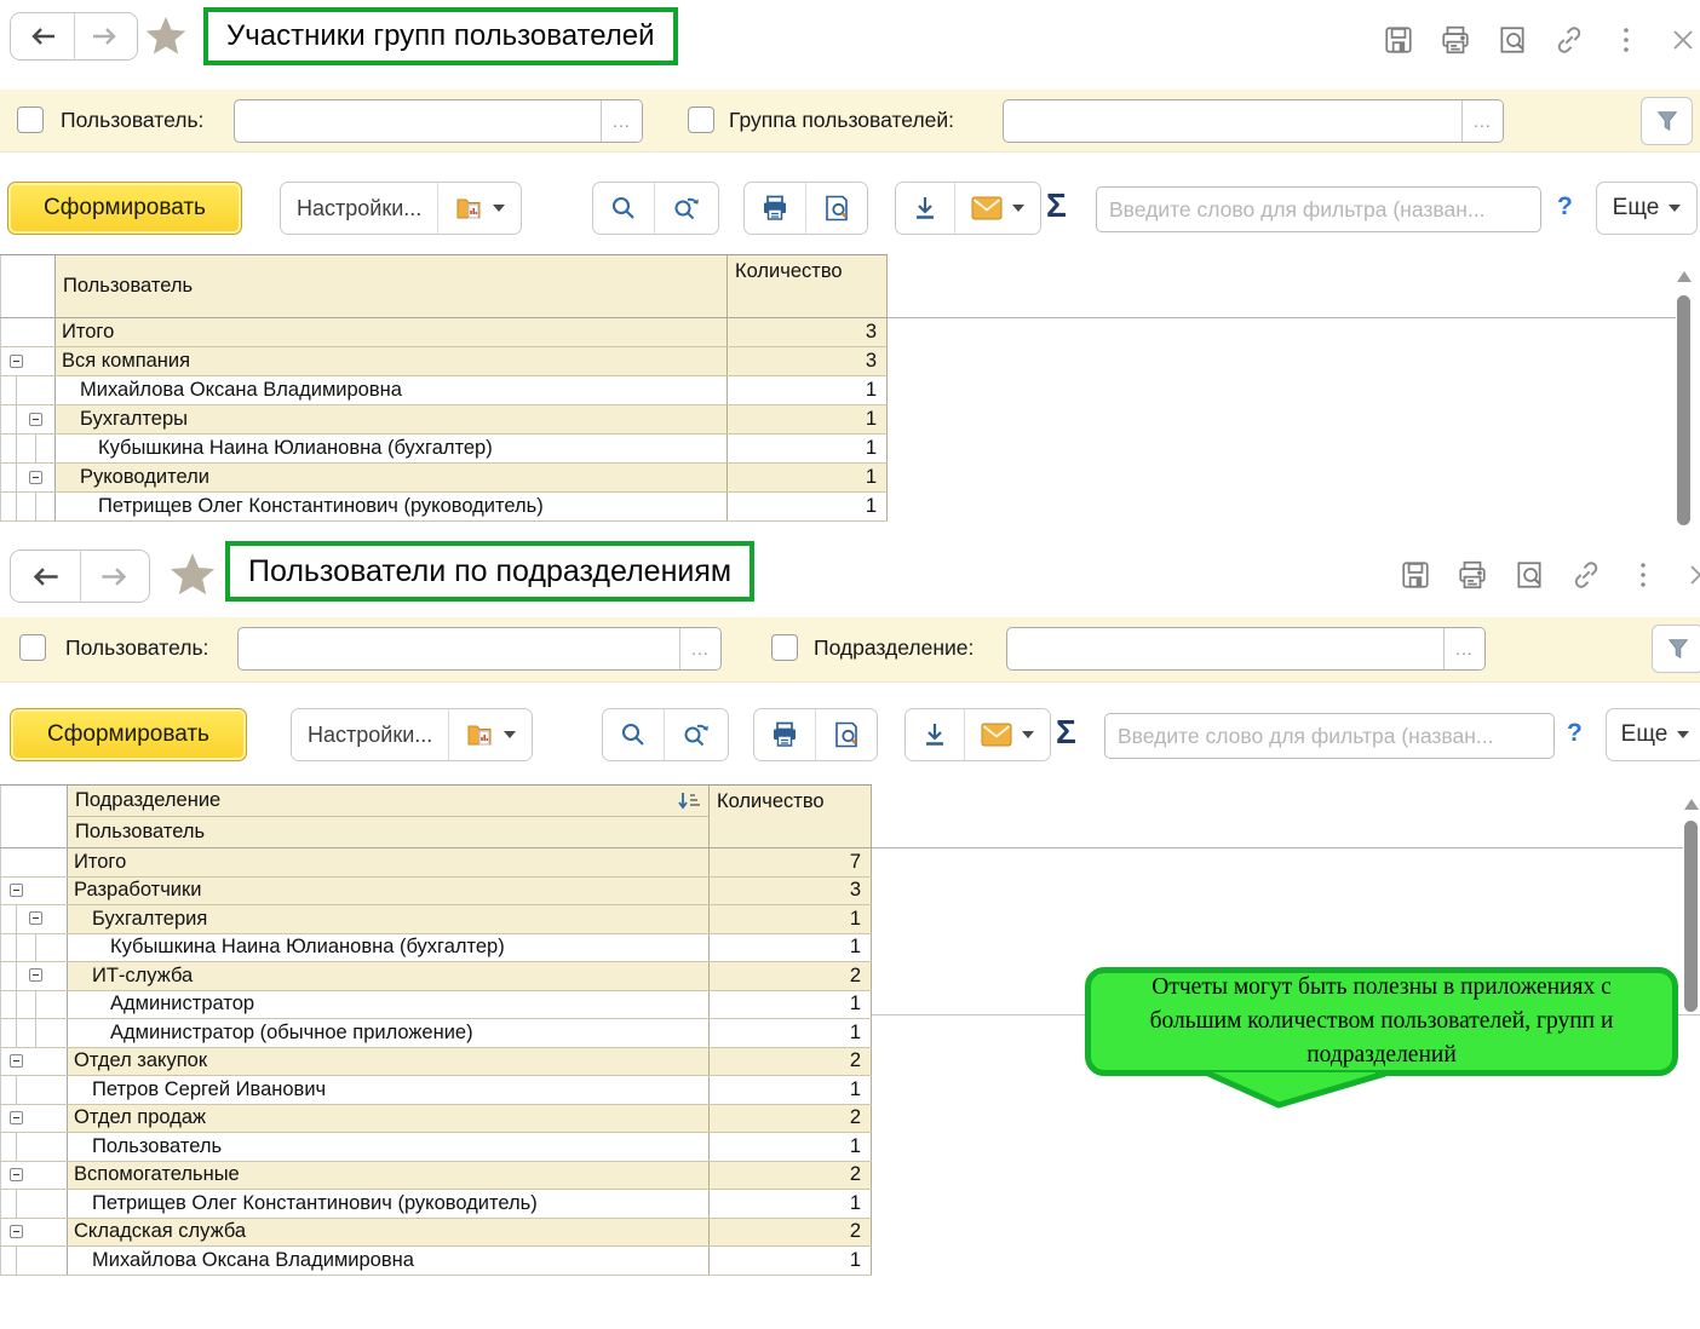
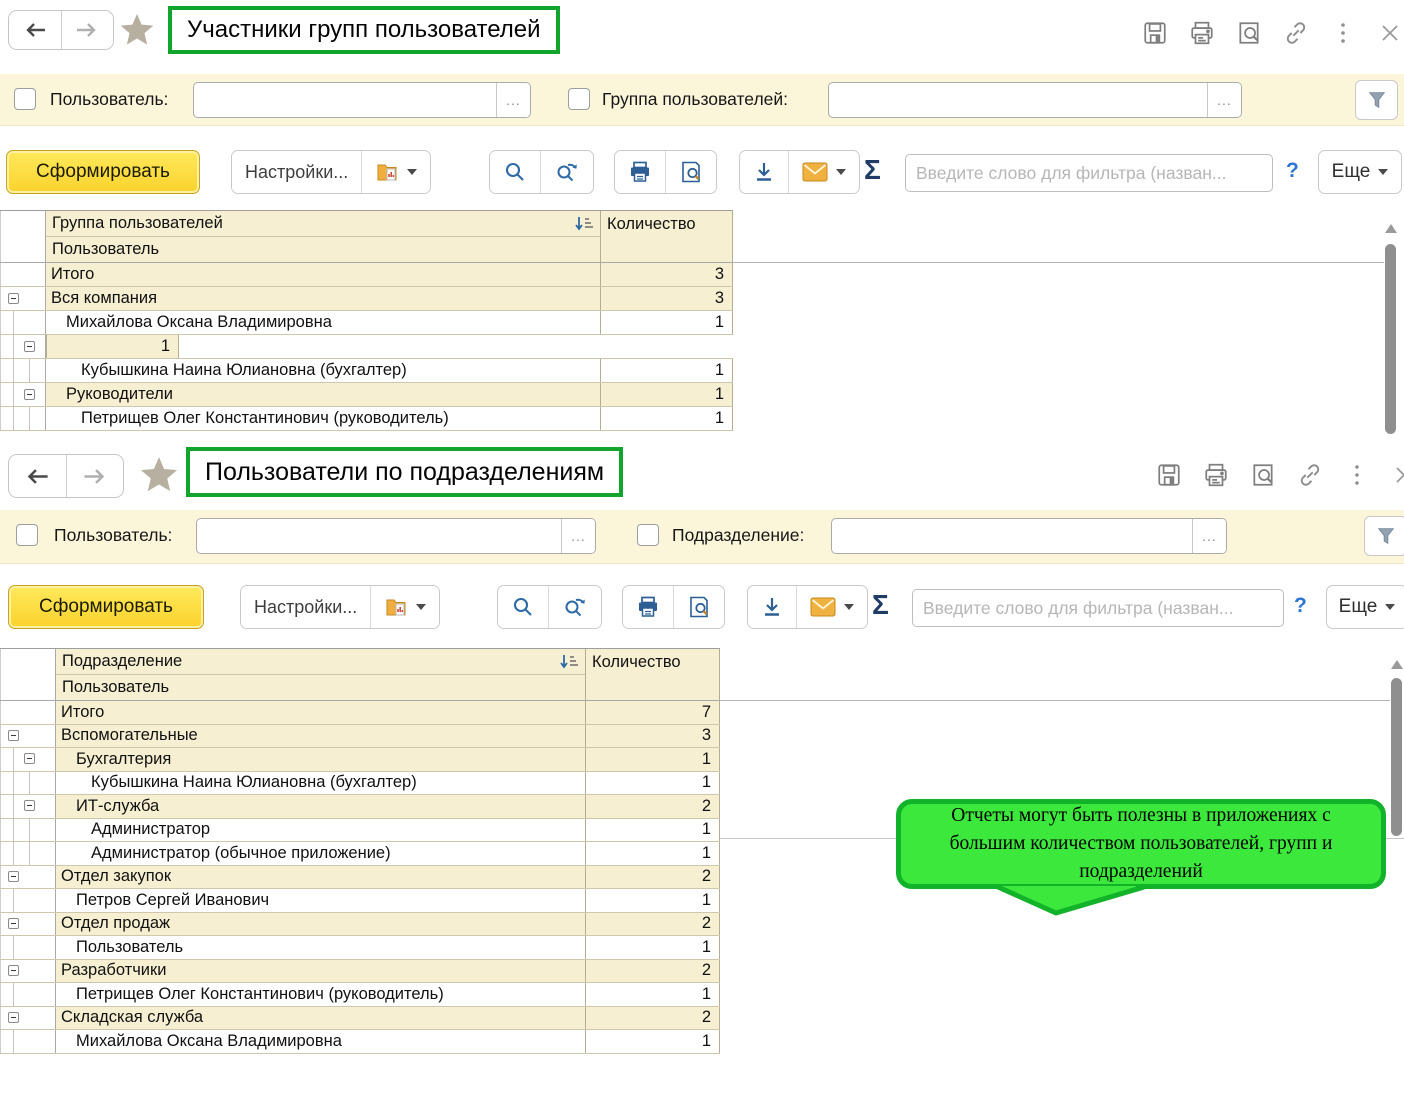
  Участники групп пользователей
  Пользователь:
  ...
  Группа пользователей:
  ...
  Сформировать
  Настройки...
  Σ
  Введите слово для фильтра (назван...
  ?
  Еще
+ Группа пользователей
  Пользователь
  Количество
  Итого
  3
  Вся компания
  3
  Михайлова Оксана Владимировна
  1
- Бухгалтеры
  1
  Кубышкина Наина Юлиановна (бухгалтер)
  1
  Руководители
  1
  Петрищев Олег Константинович (руководитель)
  1
  Пользователи по подразделениям
  Пользователь:
  ...
  Подразделение:
  ...
  Сформировать
  Настройки...
  Σ
  Введите слово для фильтра (назван...
  ?
  Еще
  Подразделение
  Пользователь
  Количество
  Итого
  7
- Разработчики
+ Вспомогательные
  3
  Бухгалтерия
  1
  Кубышкина Наина Юлиановна (бухгалтер)
  1
  ИТ-служба
  2
  Администратор
  1
  Администратор (обычное приложение)
  1
  Отдел закупок
  2
  Петров Сергей Иванович
  1
  Отдел продаж
  2
  Пользователь
  1
- Вспомогательные
+ Разработчики
  2
  Петрищев Олег Константинович (руководитель)
  1
  Складская служба
  2
  Михайлова Оксана Владимировна
  1
  Отчеты могут быть полезны в приложениях с большим количеством пользователей, групп и подразделений
